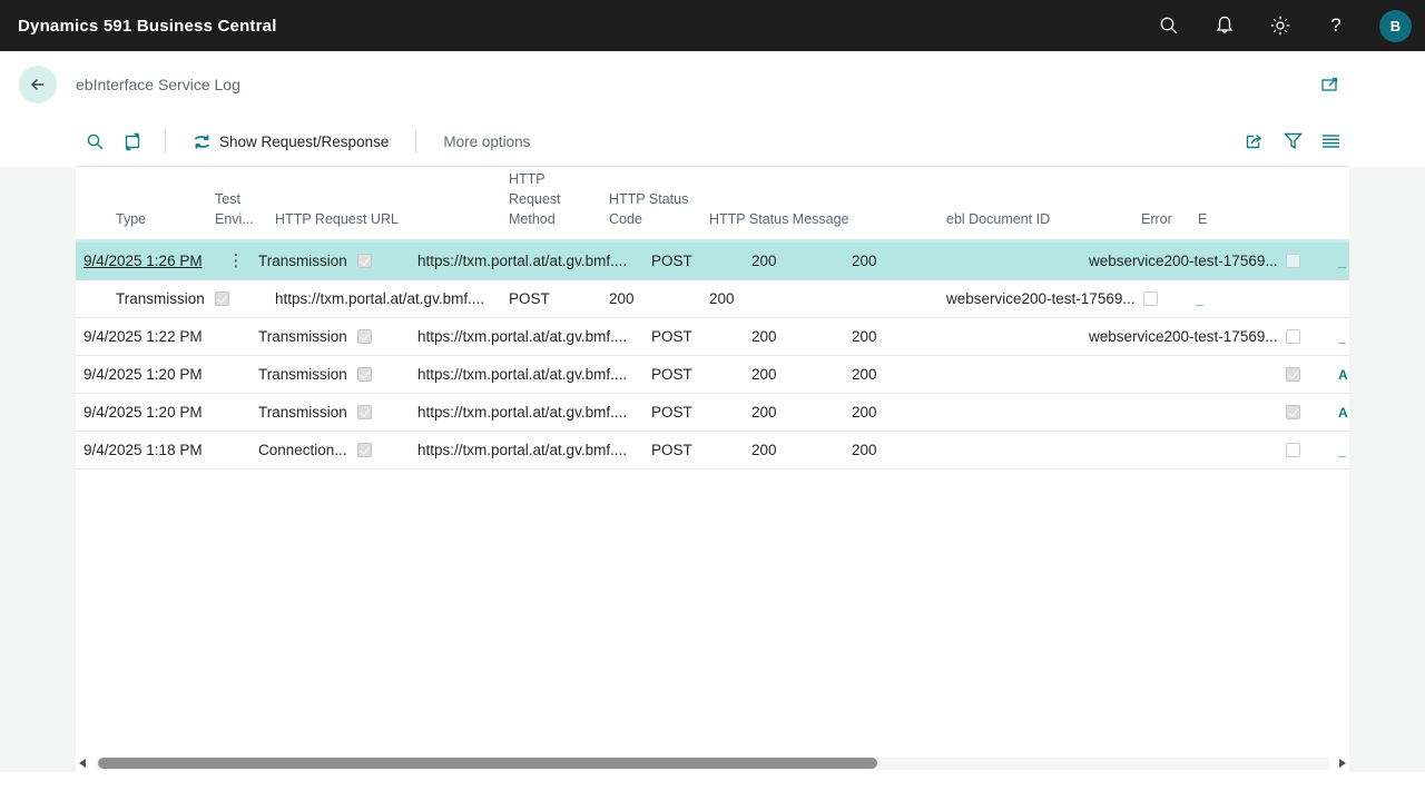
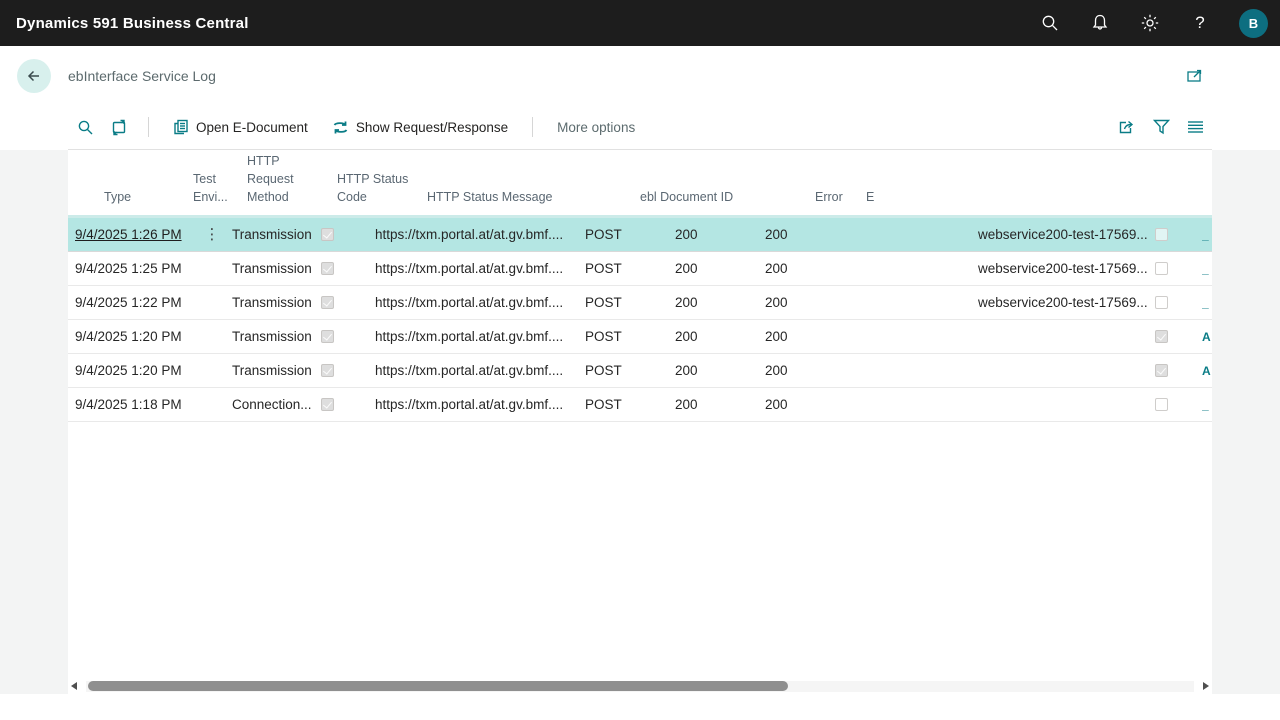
  Dynamics 591 Business Central
  ?
  B
  ebInterface Service Log
+ Open E-Document
  Show Request/Response
  More options
  Type
  Test Envi...
- HTTP Request URL
  HTTP Request Method
  HTTP Status Code
  HTTP Status Message
  ebl Document ID
  Error
  E
  9/4/2025 1:26 PM
  ⋮
  Transmission
  https://txm.portal.at/at.gv.bmf....
  POST
  200
  200
  webservice200-test-17569...
  _
+ 9/4/2025 1:25 PM
  Transmission
  https://txm.portal.at/at.gv.bmf....
  POST
  200
  200
  webservice200-test-17569...
  _
  9/4/2025 1:22 PM
  Transmission
  https://txm.portal.at/at.gv.bmf....
  POST
  200
  200
  webservice200-test-17569...
  _
  9/4/2025 1:20 PM
  Transmission
  https://txm.portal.at/at.gv.bmf....
  POST
  200
  200
  A
  9/4/2025 1:20 PM
  Transmission
  https://txm.portal.at/at.gv.bmf....
  POST
  200
  200
  A
  9/4/2025 1:18 PM
  Connection...
  https://txm.portal.at/at.gv.bmf....
  POST
  200
  200
  _
